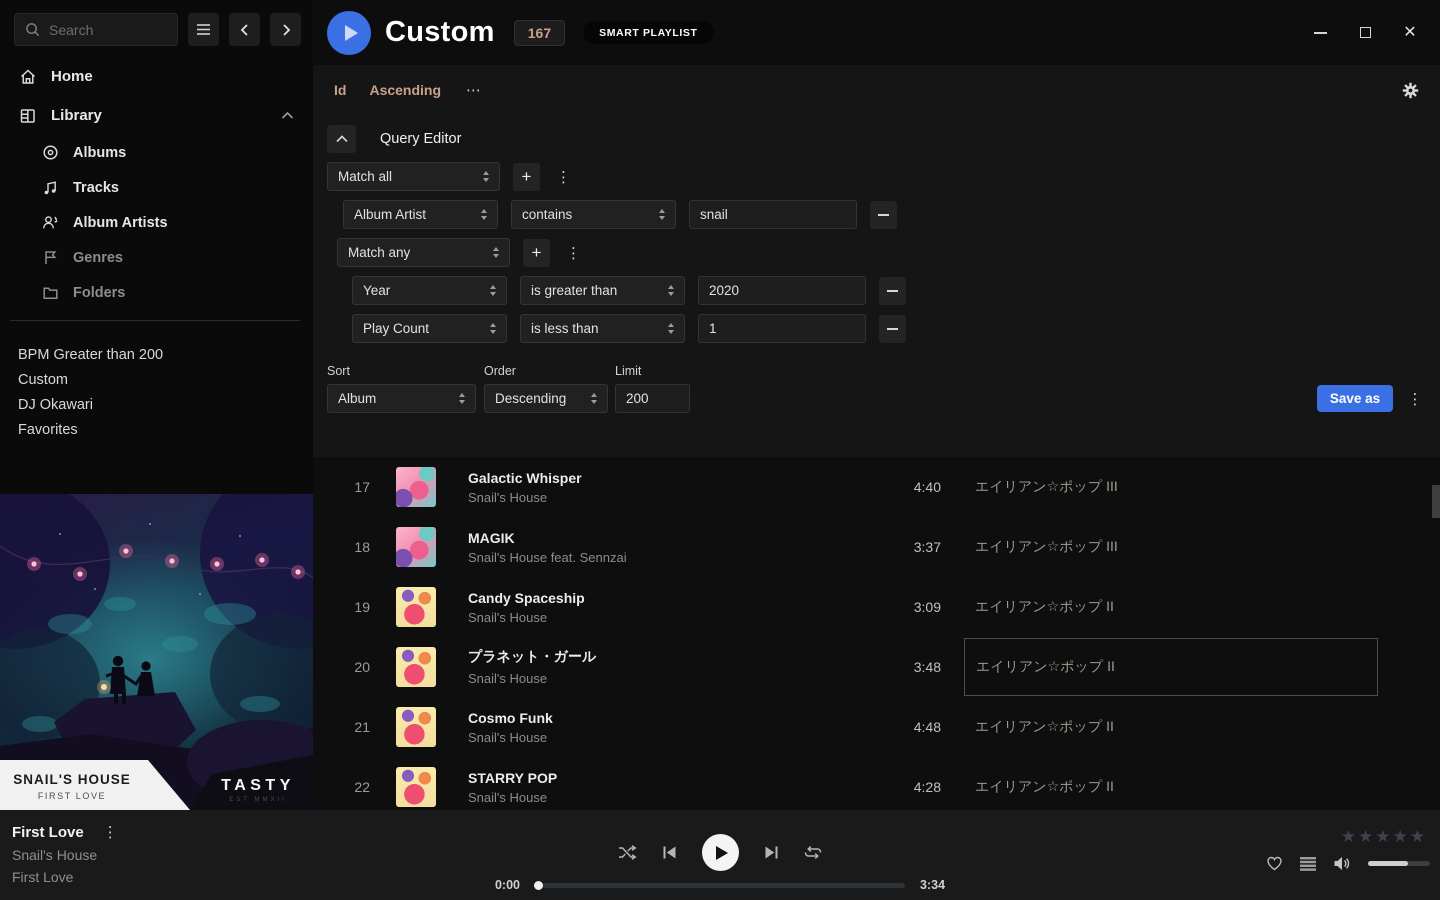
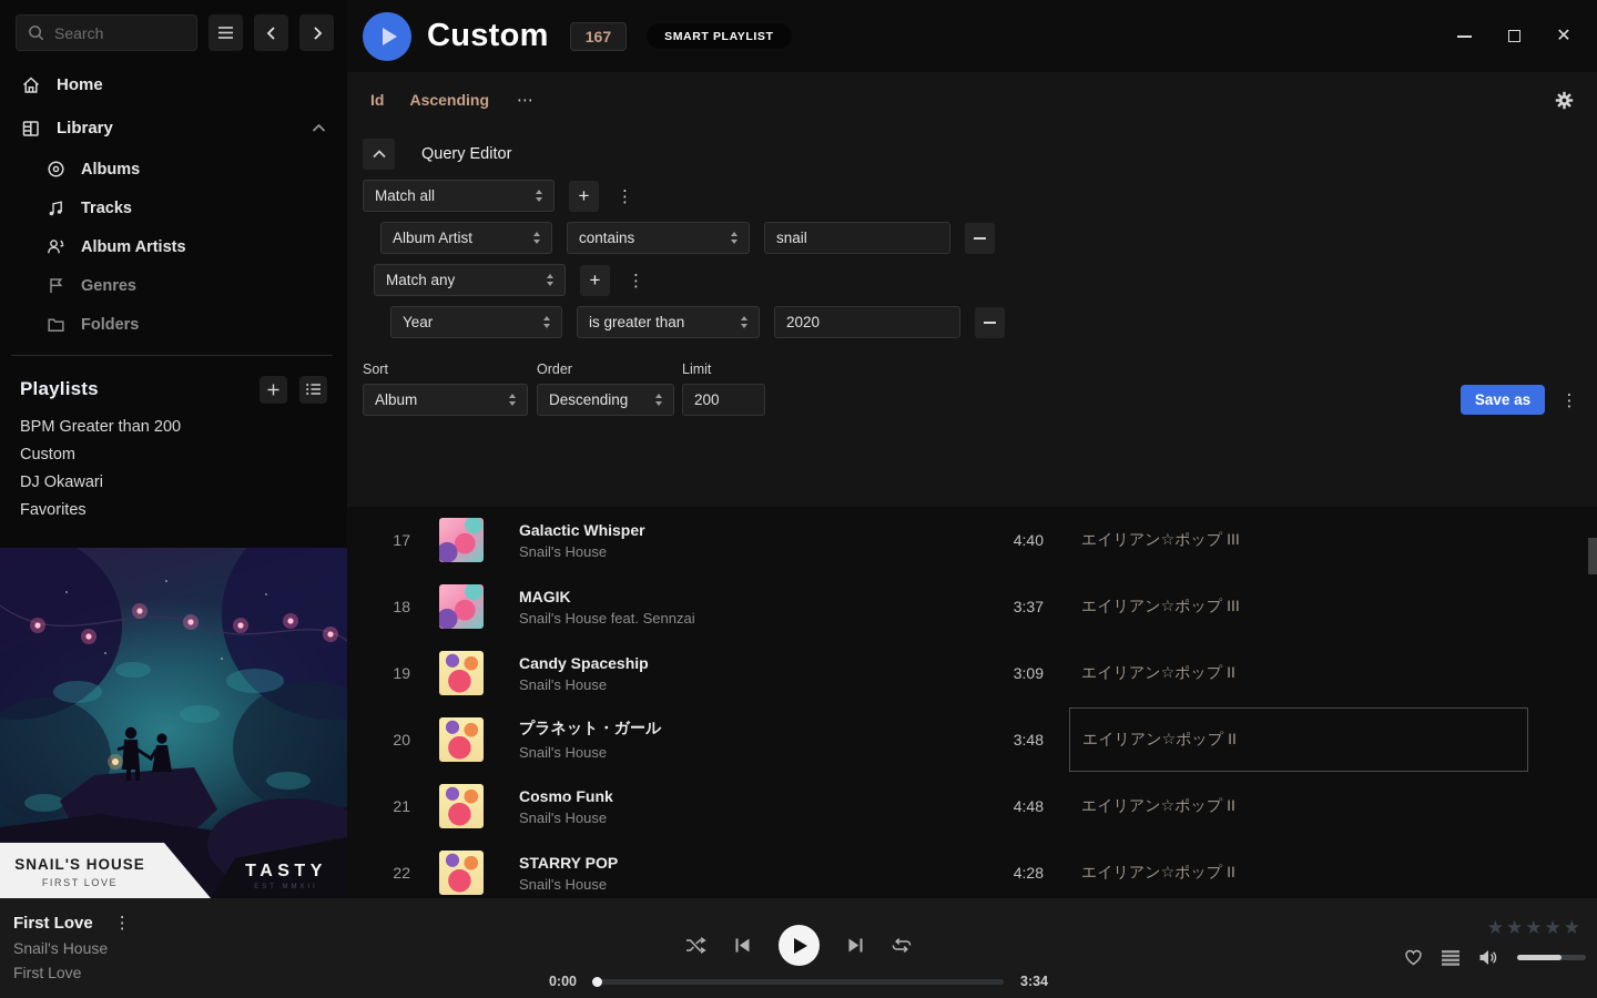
  Search
  Home
  Library
  Albums
  Tracks
  Album Artists
  Genres
  Folders
+ Playlists
  BPM Greater than 200
  Custom
  DJ Okawari
  Favorites
  SNAIL'S HOUSE
  FIRST LOVE
  TASTY
  Custom
  167
  SMART PLAYLIST
  ✕
  Id
  Ascending
  ⋯
  Query Editor
  Match all
  +
  ⋮
  Album Artist
  contains
  snail
  Match any
  +
  ⋮
  Year
  is greater than
  2020
- Play Count
- is less than
- 1
  Sort
  Order
  Limit
  Album
  Descending
  200
  Save as
  ⋮
  17
  Galactic Whisper
  Snail's House
  4:40
  エイリアン☆ポップ III
  18
  MAGIK
  Snail's House feat. Sennzai
  3:37
  エイリアン☆ポップ III
  19
  Candy Spaceship
  Snail's House
  3:09
  エイリアン☆ポップ II
  20
  プラネット・ガール
  Snail's House
  3:48
  エイリアン☆ポップ II
  21
  Cosmo Funk
  Snail's House
  4:48
  エイリアン☆ポップ II
  22
  STARRY POP
  Snail's House
  4:28
  エイリアン☆ポップ II
  First Love
  ⋮
  Snail's House
  First Love
  0:00
  3:34
  ★★★★★
